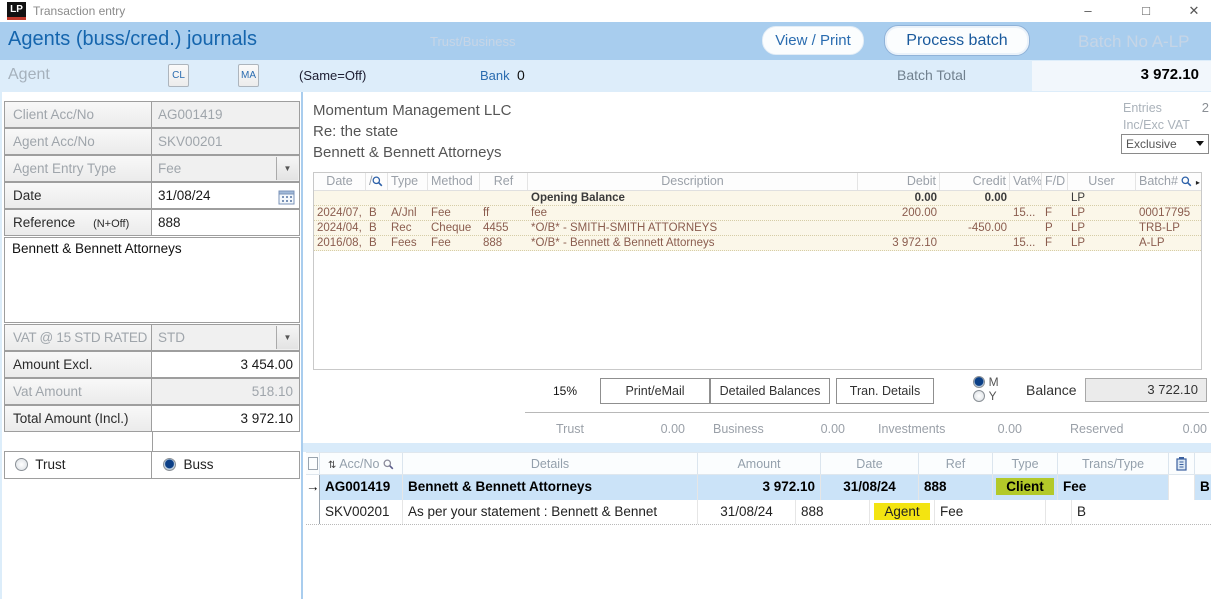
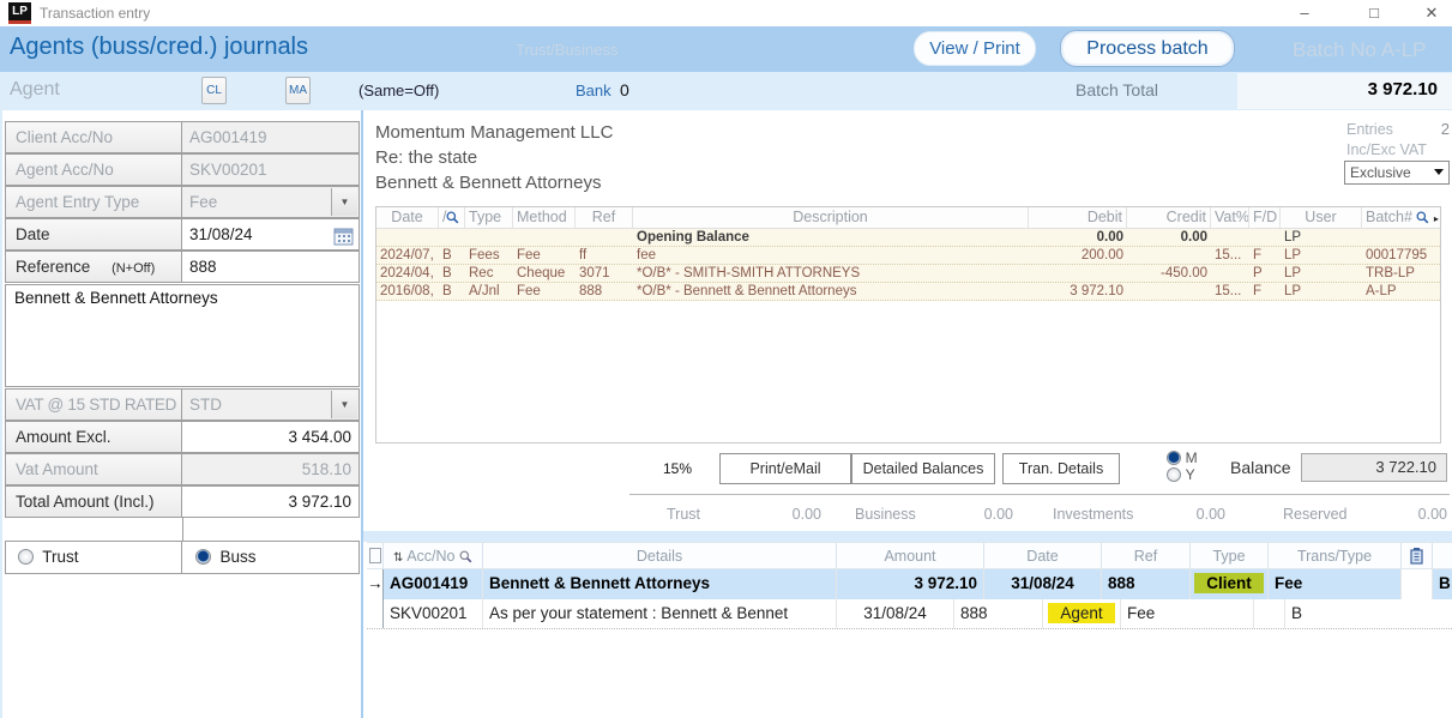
  LP
  Transaction entry
  –
  □
  ✕
  Agents (buss/cred.) journals
  Trust/Business
  View / Print
  Process batch
  Batch No A-LP
  Agent
  CL
  MA
  (Same=Off)
  Bank
  0
  Batch Total
  3 972.10
  Client Acc/No
  AG001419
  Agent Acc/No
  SKV00201
  Agent Entry Type
  Fee
  ▼
  Date
  31/08/24
  Reference (N+Off)
  888
  Bennett & Bennett Attorneys
  VAT @ 15 STD RATED
  STD
  ▼
  Amount Excl.
  3 454.00
  Vat Amount
  518.10
  Total Amount (Incl.)
  3 972.10
  Trust
  Buss
  Momentum Management LLC
  Re: the state
  Bennett & Bennett Attorneys
  Entries
  2
  Inc/Exc VAT
  Exclusive
  Date
  /
  Type
  Method
  Ref
  Description
  Debit
  Credit
  Vat%
  F/D
  User
  Batch# ▸
  Opening Balance
  0.00
  0.00
  LP
  2024/07,
  B
- A/Jnl
+ Fees
  Fee
  ff
  fee
  200.00
  15...
  F
  LP
  00017795
  2024/04,
  B
  Rec
  Cheque
- 4455
+ 3071
  *O/B* - SMITH-SMITH ATTORNEYS
  -450.00
  P
  LP
  TRB-LP
  2016/08,
  B
- Fees
+ A/Jnl
  Fee
  888
  *O/B* - Bennett & Bennett Attorneys
  3 972.10
  15...
  F
  LP
  A-LP
  15%
  Print/eMail
  Detailed Balances
  Tran. Details
  M
  Y
  Balance
  3 722.10
  Trust
  0.00
  Business
  0.00
  Investments
  0.00
  Reserved
  0.00
  ⇅ Acc/No
  Details
  Amount
  Date
  Ref
  Type
  Trans/Type
  →
  AG001419
  Bennett & Bennett Attorneys
  3 972.10
  31/08/24
  888
  Client
  Fee
  B
  SKV00201
  As per your statement : Bennett & Bennet
  31/08/24
  888
  Agent
  Fee
  B
